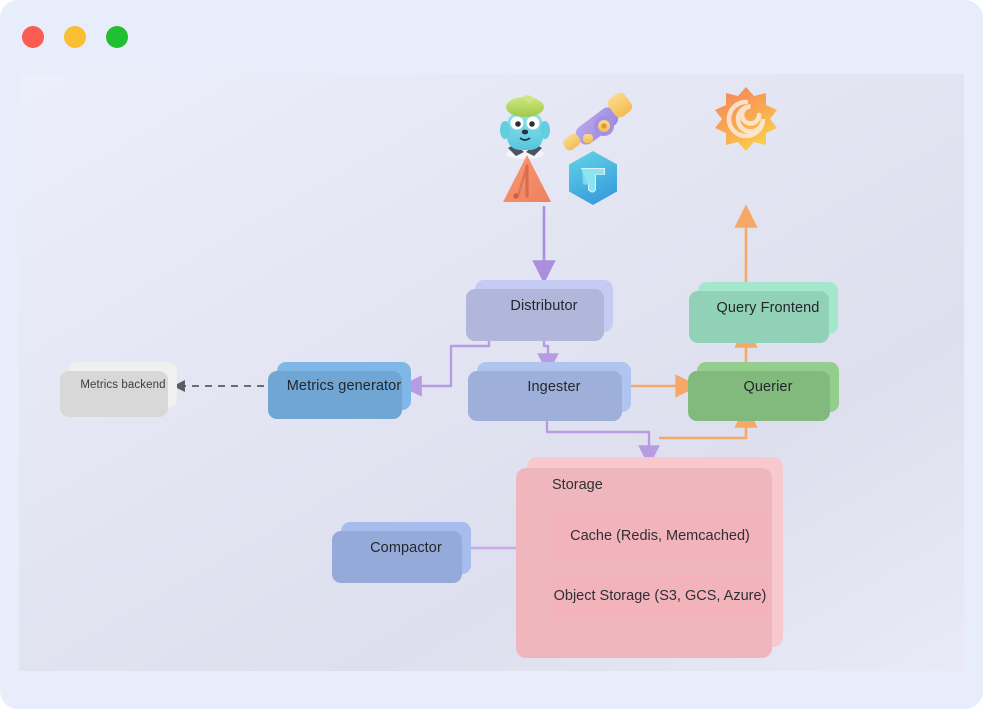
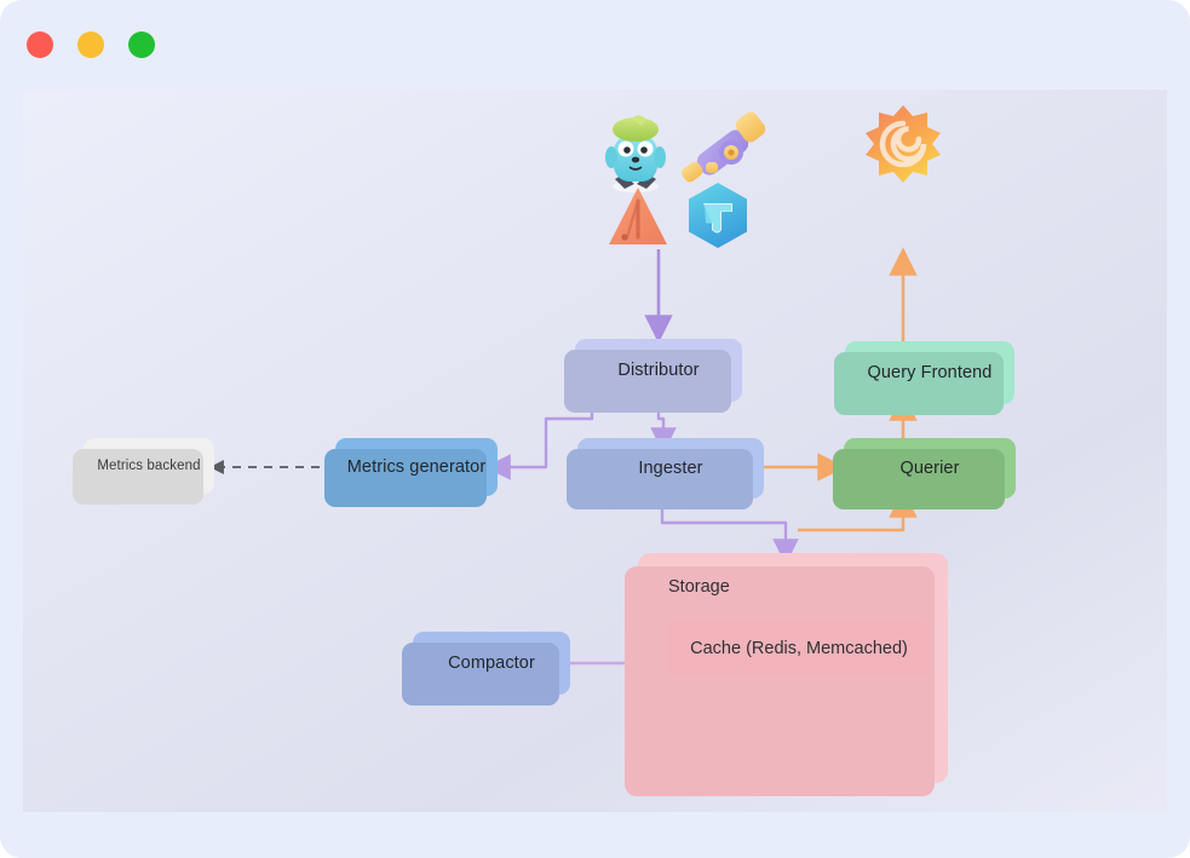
  Distributor
  Query Frontend
  Metrics backend
  Metrics generator
  Ingester
  Querier
  Compactor
  Storage
  Cache (Redis, Memcached)
- Object Storage (S3, GCS, Azure)
